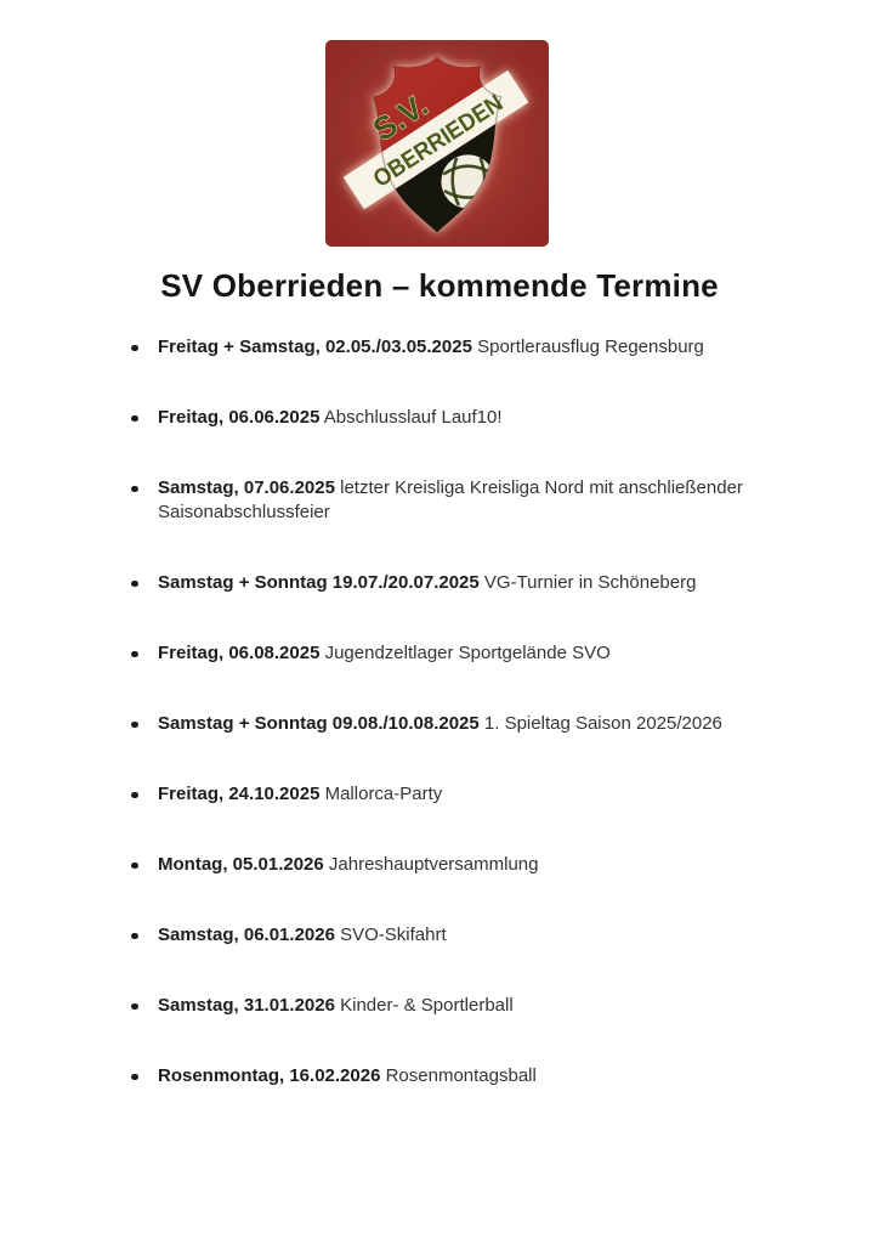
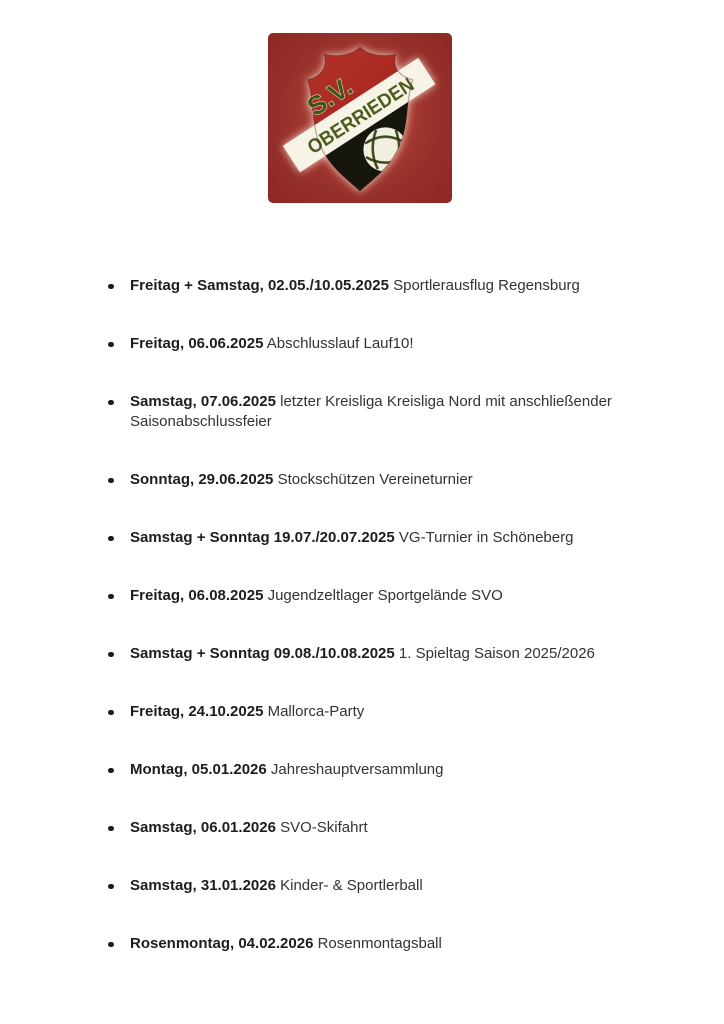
- SV Oberrieden – kommende Termine
- Freitag + Samstag, 02.05./03.05.2025 Sportlerausflug Regensburg
+ Freitag + Samstag, 02.05./10.05.2025 Sportlerausflug Regensburg
  Freitag, 06.06.2025 Abschlusslauf Lauf10!
  Samstag, 07.06.2025 letzter Kreisliga Kreisliga Nord mit anschließender Saisonabschlussfeier
+ Sonntag, 29.06.2025 Stockschützen Vereineturnier
  Samstag + Sonntag 19.07./20.07.2025 VG-Turnier in Schöneberg
  Freitag, 06.08.2025 Jugendzeltlager Sportgelände SVO
  Samstag + Sonntag 09.08./10.08.2025 1. Spieltag Saison 2025/2026
  Freitag, 24.10.2025 Mallorca-Party
  Montag, 05.01.2026 Jahreshauptversammlung
  Samstag, 06.01.2026 SVO-Skifahrt
  Samstag, 31.01.2026 Kinder- & Sportlerball
- Rosenmontag, 16.02.2026 Rosenmontagsball
+ Rosenmontag, 04.02.2026 Rosenmontagsball
